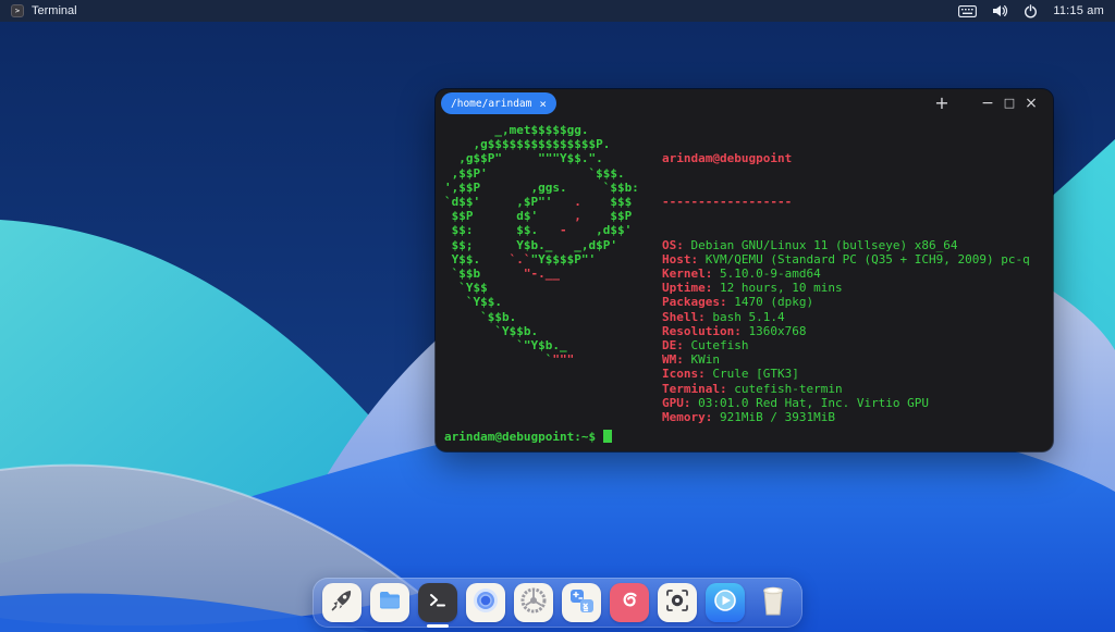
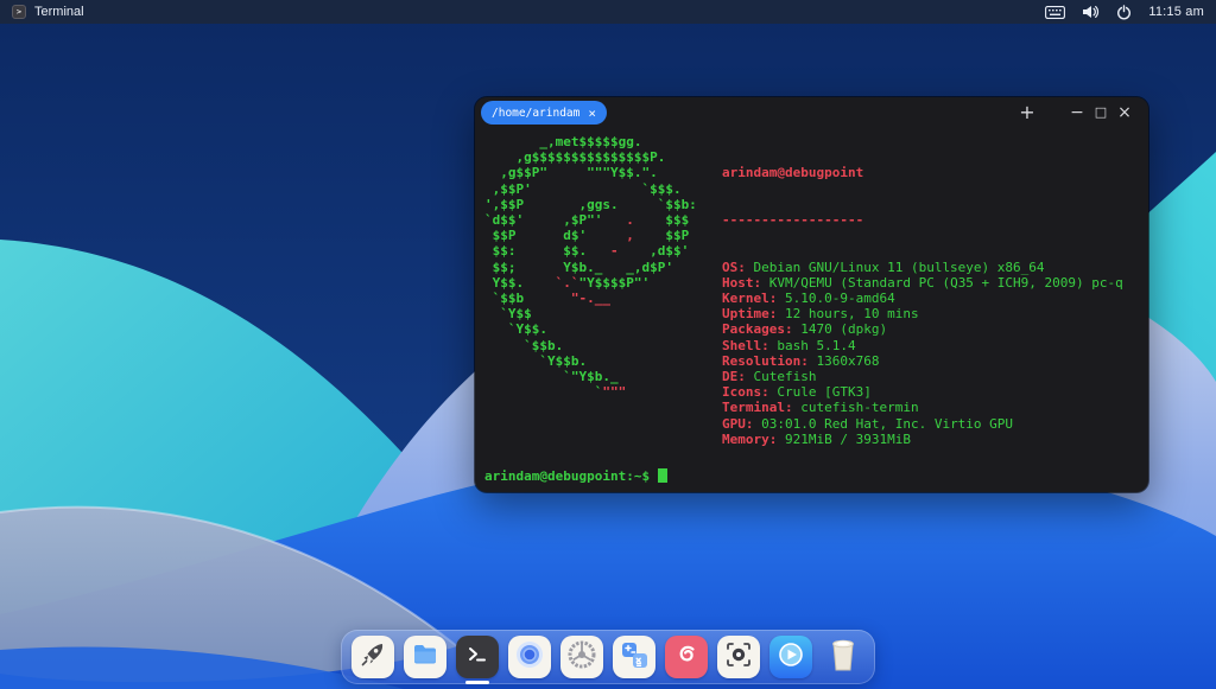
  >
  Terminal
  11:15 am
  /home/arindam
  ×
  +
  −
  □
  ×
  _,met$$$$$gg.
  ,g$$$$$$$$$$$$$$$P.
  ,g$$P" """Y$$.".
  ,$$P' `$$$.
  ',$$P ,ggs. `$$b:
  `d$$' ,$P"' . $$$
  $$P d$' , $$P
  $$: $$. - ,d$$'
  $$; Y$b._ _,d$P'
  Y$$. `.`"Y$$$$P"'
  `$$b "-.__
  `Y$$
  `Y$$.
  `$$b.
  `Y$$b.
  `"Y$b._
  `"""
  arindam@debugpoint
  ------------------
  OS: Debian GNU/Linux 11 (bullseye) x86_64
  Host: KVM/QEMU (Standard PC (Q35 + ICH9, 2009) pc-q
  Kernel: 5.10.0-9-amd64
  Uptime: 12 hours, 10 mins
  Packages: 1470 (dpkg)
  Shell: bash 5.1.4
  Resolution: 1360x768
  DE: Cutefish
- WM: KWin
  Icons: Crule [GTK3]
  Terminal: cutefish-termin
  GPU: 03:01.0 Red Hat, Inc. Virtio GPU
  Memory: 921MiB / 3931MiB
  arindam@debugpoint:~$
